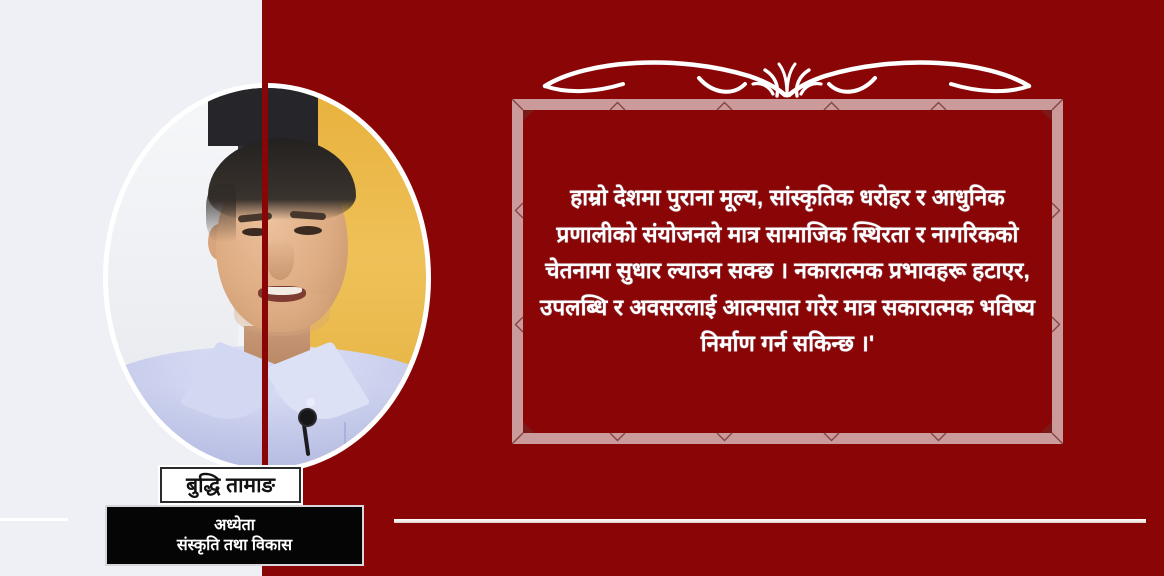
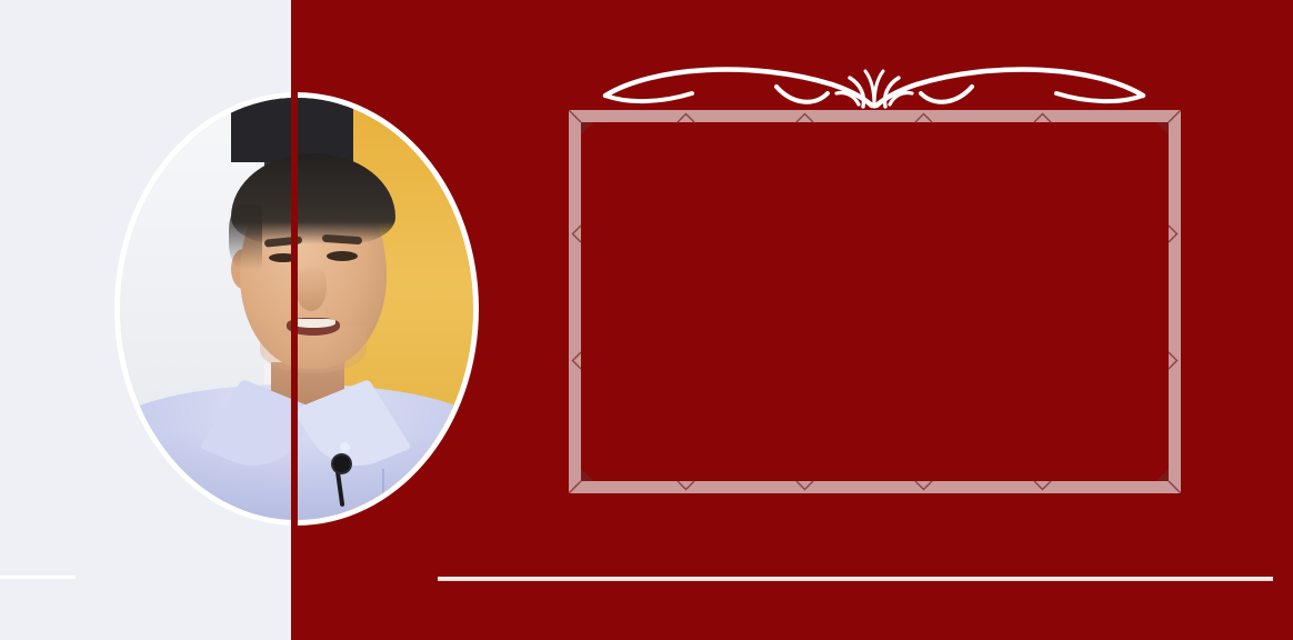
- बुद्धि तामाङ
- अध्येता
- संस्कृति तथा विकास
- हाम्रो देशमा पुराना मूल्य, सांस्कृतिक धरोहर र आधुनिक प्रणालीको संयोजनले मात्र सामाजिक स्थिरता र नागरिकको चेतनामा सुधार ल्याउन सक्छ । नकारात्मक प्रभावहरू हटाएर, उपलब्धि र अवसरलाई आत्मसात गरेर मात्र सकारात्मक भविष्य निर्माण गर्न सकिन्छ ।'
